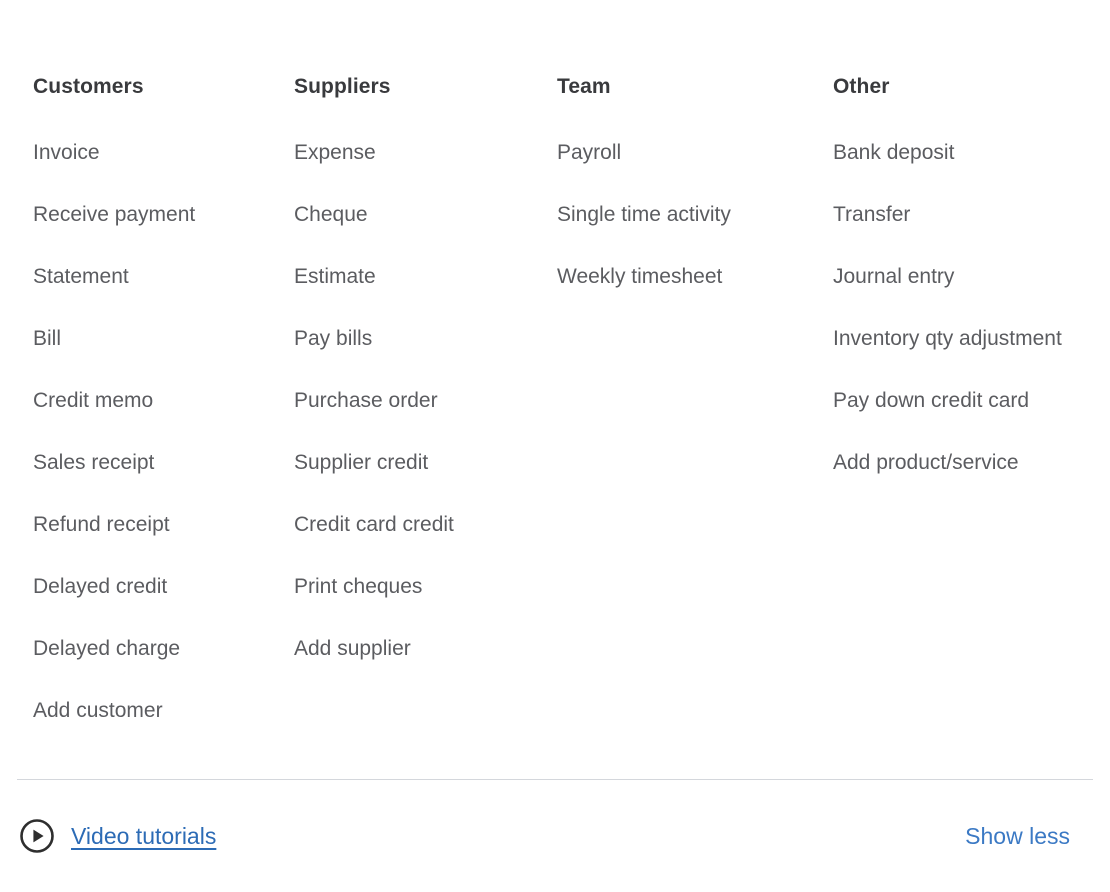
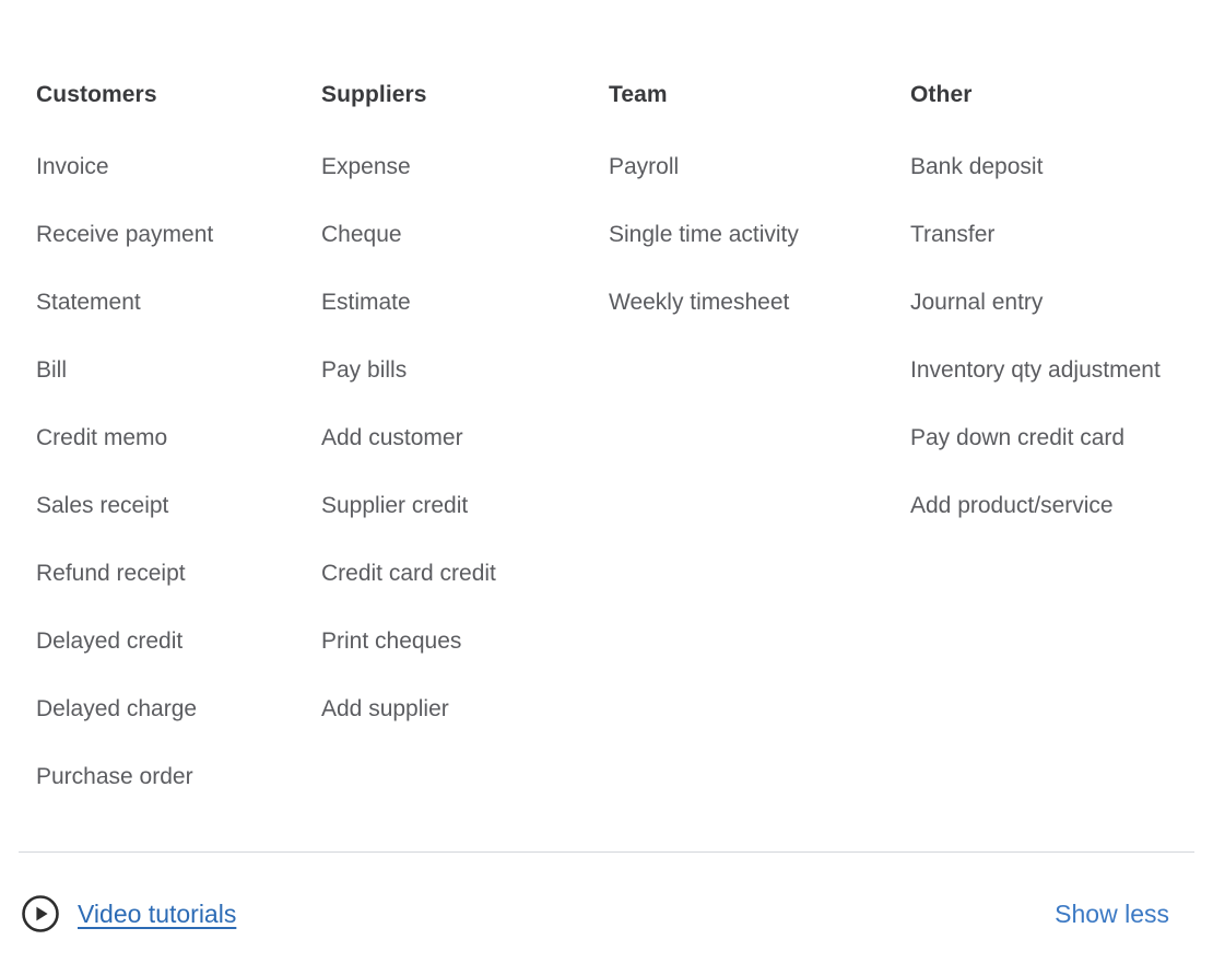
  Customers
  Invoice
  Receive payment
  Statement
  Bill
  Credit memo
  Sales receipt
  Refund receipt
  Delayed credit
  Delayed charge
- Add customer
+ Purchase order
  Suppliers
  Expense
  Cheque
  Estimate
  Pay bills
- Purchase order
+ Add customer
  Supplier credit
  Credit card credit
  Print cheques
  Add supplier
  Team
  Payroll
  Single time activity
  Weekly timesheet
  Other
  Bank deposit
  Transfer
  Journal entry
  Inventory qty adjustment
  Pay down credit card
  Add product/service
  Video tutorials
  Show less
